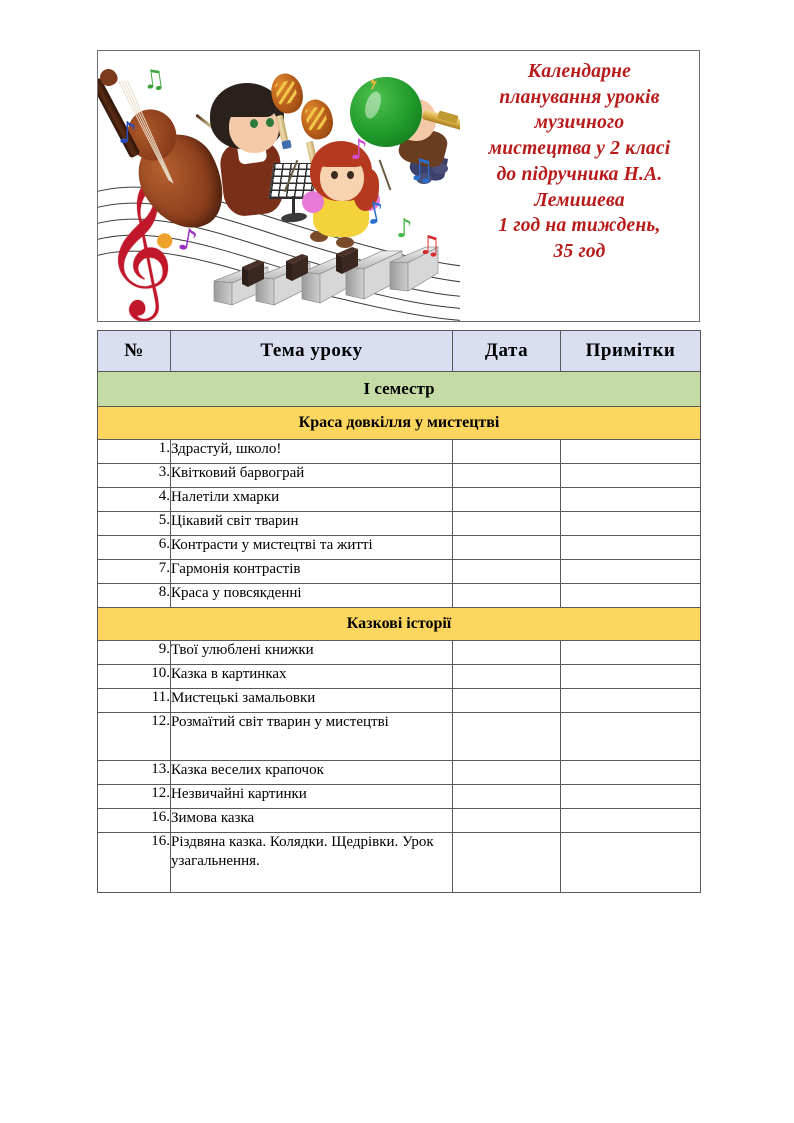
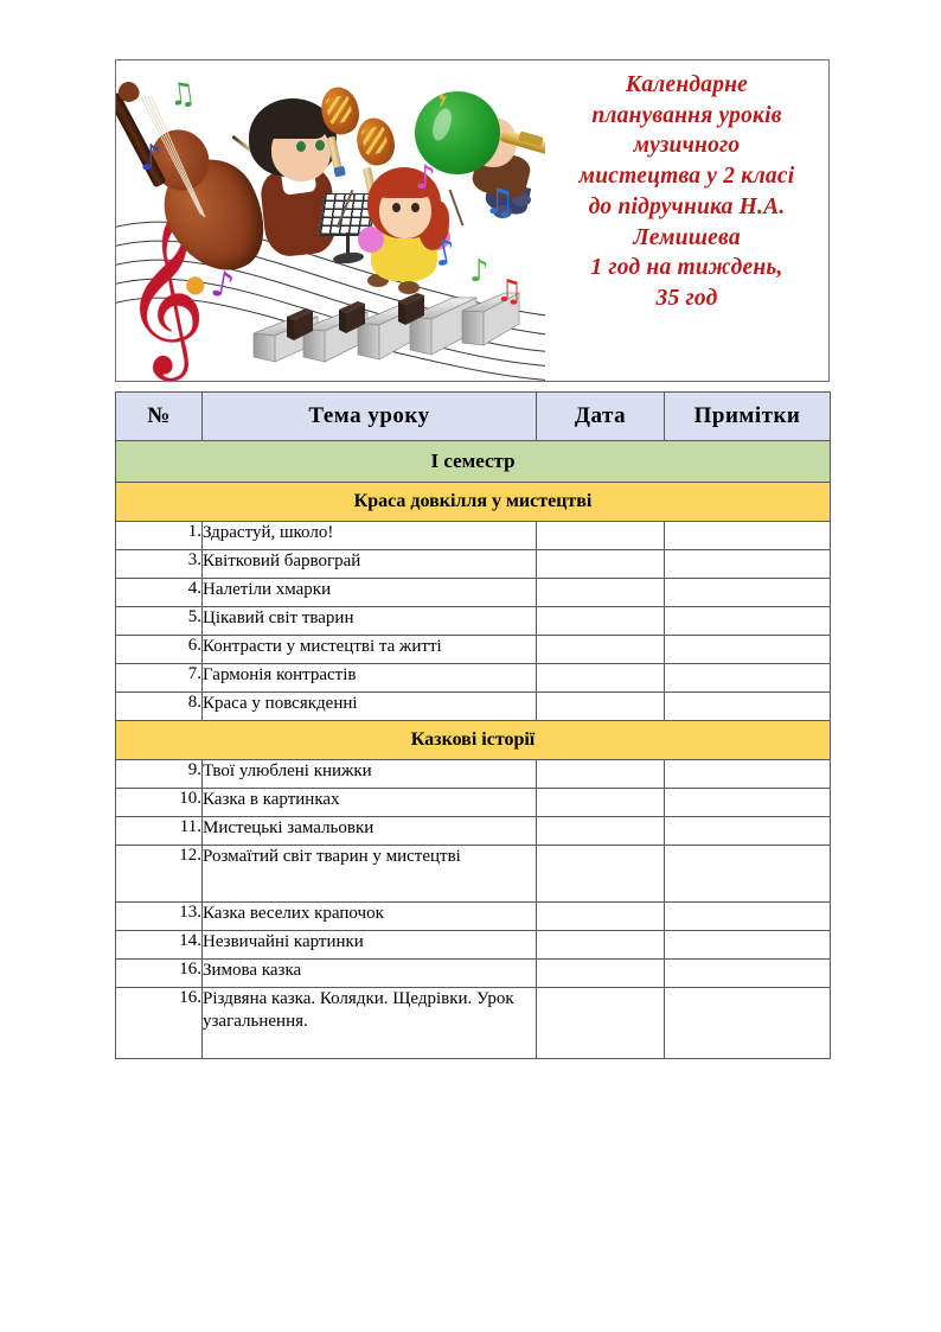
  𝄞
  ♪
  ●
  ♪
  ♫
  ♪
  ♫
  Календарне
  планування уроків
  музичного
  мистецтва у 2 класі
  до підручника Н.А.
  Лемишева
  1 год на тиждень,
  35 год
  №	Тема уроку	Дата	Примітки
  І семестр
  Краса довкілля у мистецтві
  1.	Здрастуй, школо!
  3.	Квітковий барвограй
  4.	Налетіли хмарки
  5.	Цікавий світ тварин
  6.	Контрасти у мистецтві та житті
  7.	Гармонія контрастів
  8.	Краса у повсякденні
  Казкові історії
  9.	Твої улюблені книжки
  10.	Казка в картинках
  11.	Мистецькі замальовки
  12.	Розмаїтий світ тварин у мистецтві
  13.	Казка веселих крапочок
- 12.	Незвичайні картинки
+ 14.	Незвичайні картинки
  16.	Зимова казка
  16.	Різдвяна казка. Колядки. Щедрівки. Урок узагальнення.
